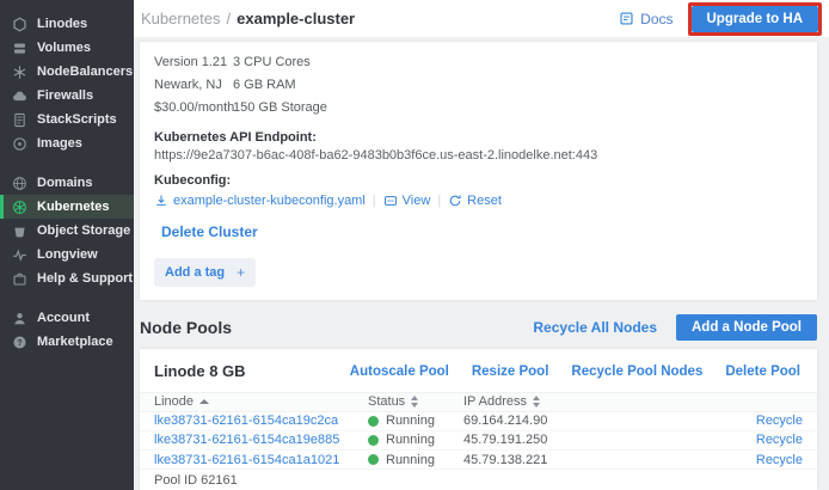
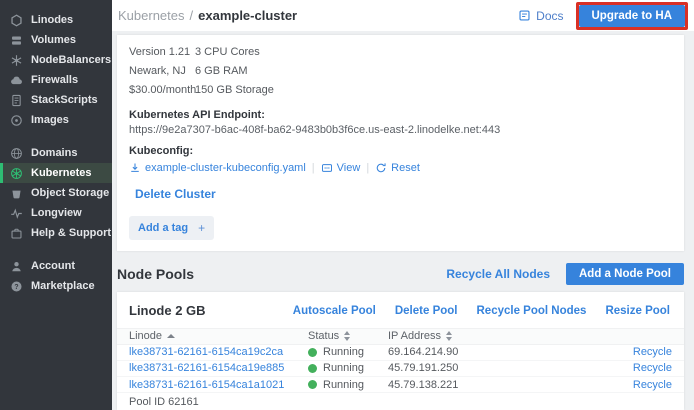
  Linodes
  Volumes
  NodeBalancers
  Firewalls
  StackScripts
  Images
  Domains
  Kubernetes
  Object Storage
  Longview
  Help & Support
  Account
  Marketplace
  Kubernetes
  /
  example-cluster
  Docs
  Upgrade to HA
  Version 1.21
  3 CPU Cores
  Newark, NJ
  6 GB RAM
  $30.00/month
  150 GB Storage
  Kubernetes API Endpoint:
  https://9e2a7307-b6ac-408f-ba62-9483b0b3f6ce.us-east-2.linodelke.net:443
  Kubeconfig:
  example-cluster-kubeconfig.yaml
  |
  View
  |
  Reset
  Delete Cluster
  Add a tag
  +
  Node Pools
  Recycle All Nodes
  Add a Node Pool
- Linode 8 GB
+ Linode 2 GB
  Autoscale Pool
- Resize Pool
+ Delete Pool
  Recycle Pool Nodes
- Delete Pool
+ Resize Pool
  Linode
  Status
  IP Address
  lke38731-62161-6154ca19c2ca
  Running
  69.164.214.90
  Recycle
  lke38731-62161-6154ca19e885
  Running
  45.79.191.250
  Recycle
  lke38731-62161-6154ca1a1021
  Running
  45.79.138.221
  Recycle
  Pool ID 62161
